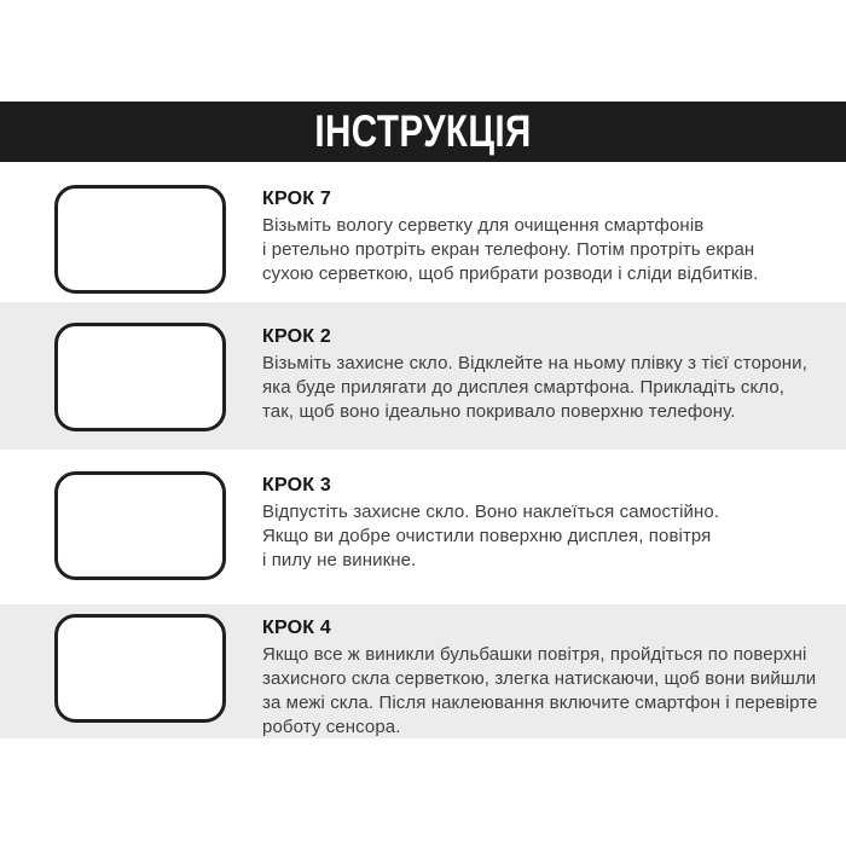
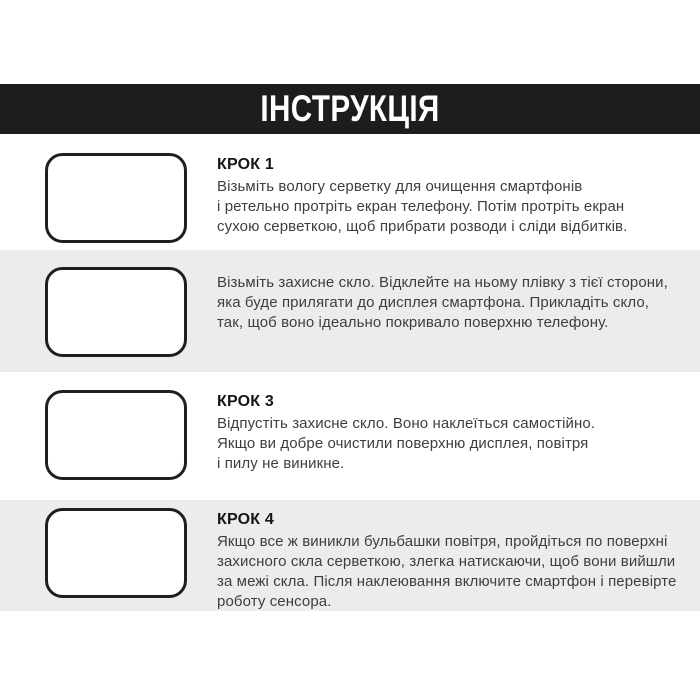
  ІНСТРУКЦІЯ
- КРОК 7
+ КРОК 1
  Візьміть вологу серветку для очищення смартфонів
  і ретельно протріть екран телефону. Потім протріть екран
  сухою серветкою, щоб прибрати розводи і сліди відбитків.
- КРОК 2
  Візьміть захисне скло. Відклейте на ньому плівку з тієї сторони,
  яка буде прилягати до дисплея смартфона. Прикладіть скло,
  так, щоб воно ідеально покривало поверхню телефону.
  КРОК 3
  Відпустіть захисне скло. Воно наклеїться самостійно.
  Якщо ви добре очистили поверхню дисплея, повітря
  і пилу не виникне.
  КРОК 4
  Якщо все ж виникли бульбашки повітря, пройдіться по поверхні
  захисного скла серветкою, злегка натискаючи, щоб вони вийшли
  за межі скла. Після наклеювання включите смартфон і перевірте
  роботу сенсора.
